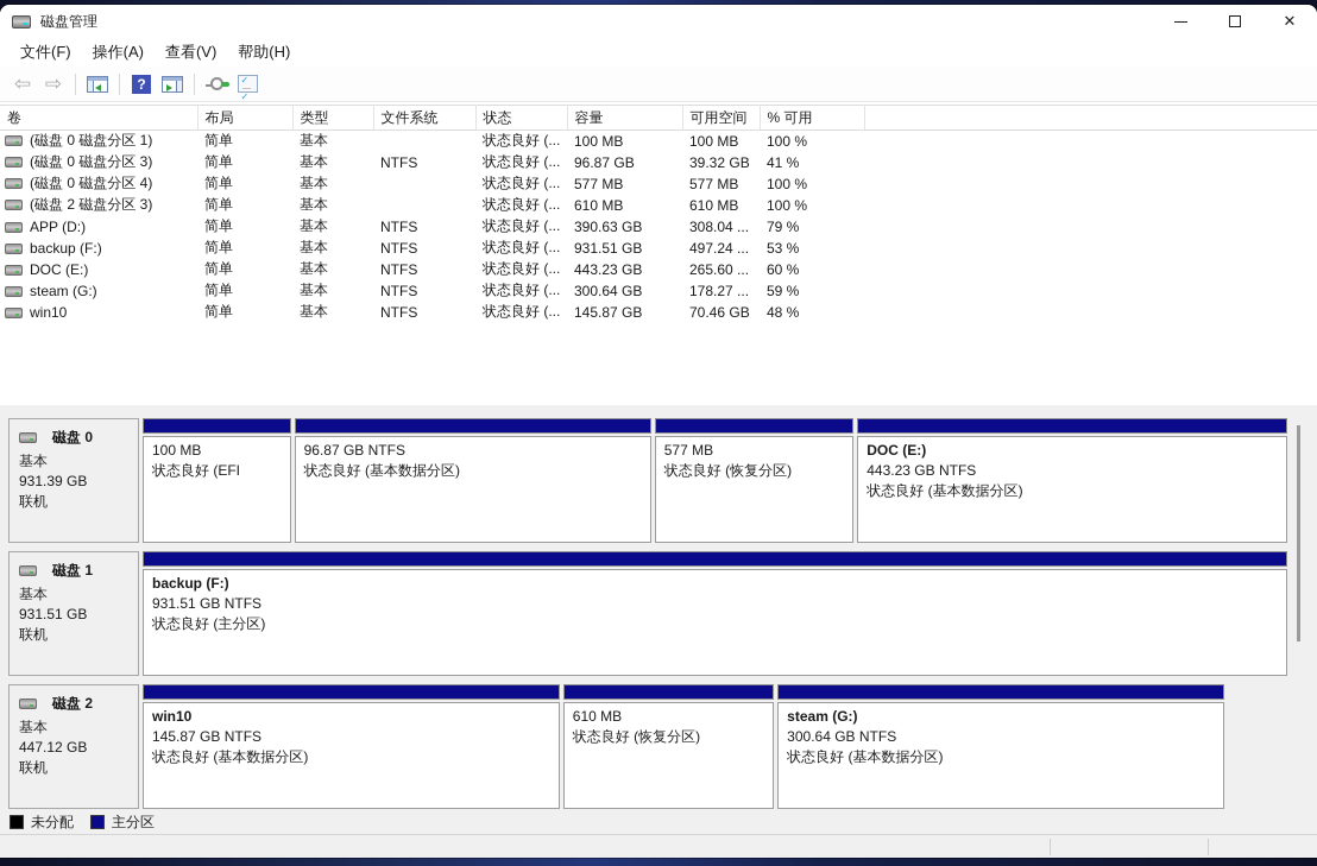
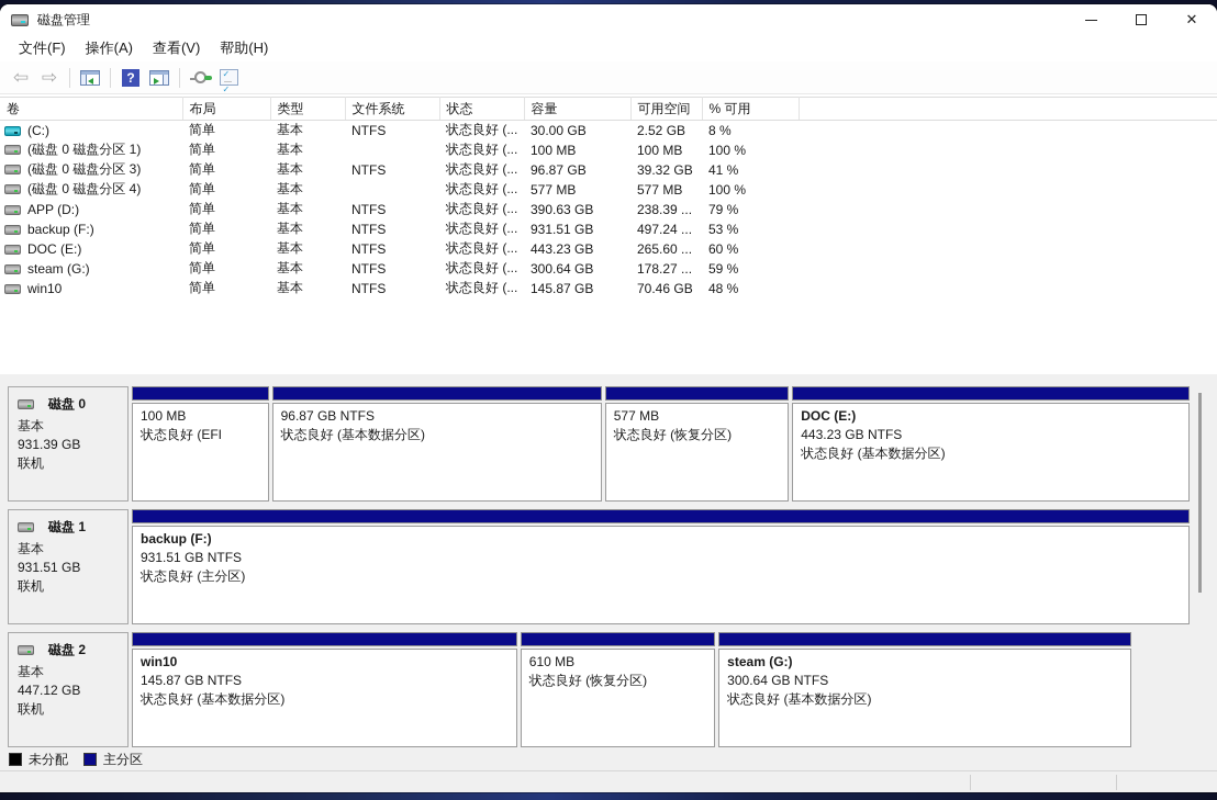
  磁盘管理
  ✕
  文件(F)
  操作(A)
  查看(V)
  帮助(H)
  ⇦
  ⇨
  ?
  ✓
  ✓
  卷	布局	类型	文件系统	状态	容量	可用空间	% 可用
+ (C:)	简单	基本	NTFS	状态良好 (...	30.00 GB	2.52 GB	8 %
  (磁盘 0 磁盘分区 1)	简单	基本		状态良好 (...	100 MB	100 MB	100 %
  (磁盘 0 磁盘分区 3)	简单	基本	NTFS	状态良好 (...	96.87 GB	39.32 GB	41 %
  (磁盘 0 磁盘分区 4)	简单	基本		状态良好 (...	577 MB	577 MB	100 %
- (磁盘 2 磁盘分区 3)	简单	基本		状态良好 (...	610 MB	610 MB	100 %
- APP (D:)	简单	基本	NTFS	状态良好 (...	390.63 GB	308.04 ...	79 %
+ APP (D:)	简单	基本	NTFS	状态良好 (...	390.63 GB	238.39 ...	79 %
  backup (F:)	简单	基本	NTFS	状态良好 (...	931.51 GB	497.24 ...	53 %
  DOC (E:)	简单	基本	NTFS	状态良好 (...	443.23 GB	265.60 ...	60 %
  steam (G:)	简单	基本	NTFS	状态良好 (...	300.64 GB	178.27 ...	59 %
  win10	简单	基本	NTFS	状态良好 (...	145.87 GB	70.46 GB	48 %
  磁盘 2
  基本
  447.12 GB
  联机
  win10
  145.87 GB NTFS
  状态良好 (基本数据分区)
  610 MB
  状态良好 (恢复分区)
  steam (G:)
  300.64 GB NTFS
  状态良好 (基本数据分区)
  磁盘 1
  基本
  931.51 GB
  联机
  backup (F:)
  931.51 GB NTFS
  状态良好 (主分区)
  磁盘 0
  基本
  931.39 GB
  联机
  100 MB
  状态良好 (EFI
  96.87 GB NTFS
  状态良好 (基本数据分区)
  577 MB
  状态良好 (恢复分区)
  DOC (E:)
  443.23 GB NTFS
  状态良好 (基本数据分区)
  未分配
  主分区
